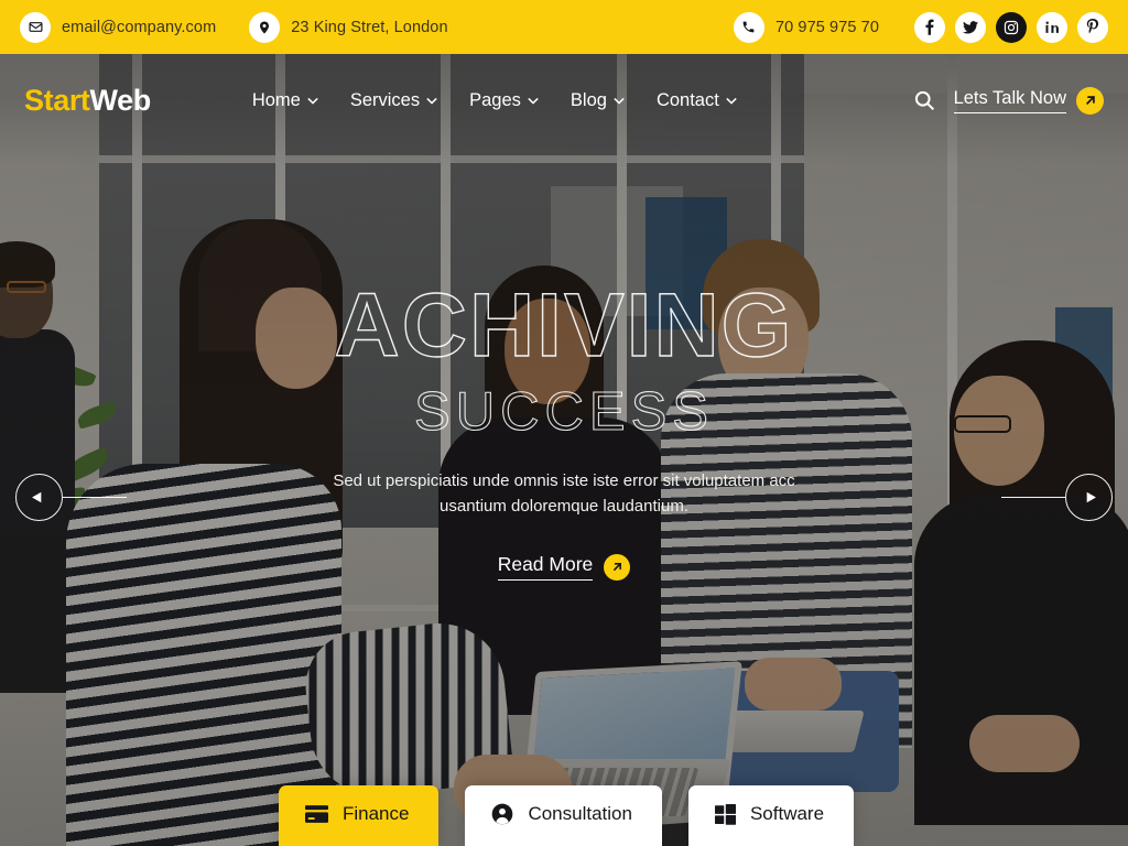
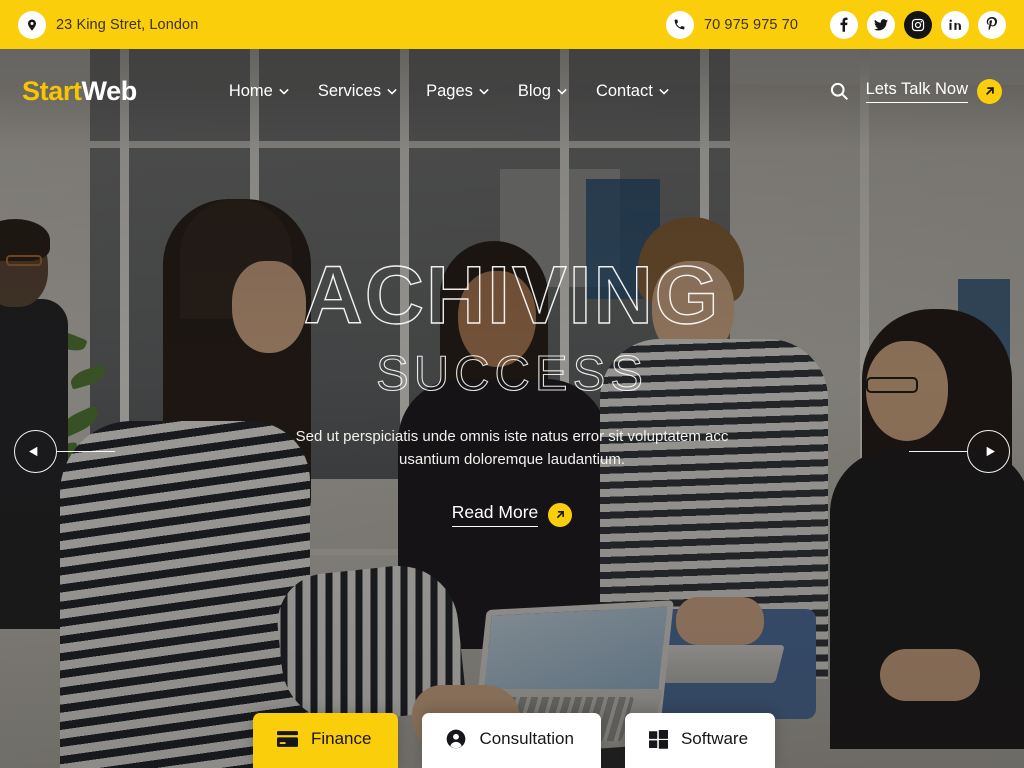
- email@company.com
  23 King Stret, London
  70 975 975 70
  StartWeb
  Home
  Services
  Pages
  Blog
  Contact
  Lets Talk Now
  ACHIVING
  SUCCESS
- Sed ut perspiciatis unde omnis iste iste error sit voluptatem acc usantium doloremque laudantium.
+ Sed ut perspiciatis unde omnis iste natus error sit voluptatem acc usantium doloremque laudantium.
  Read More
  Finance
  Consultation
  Software
